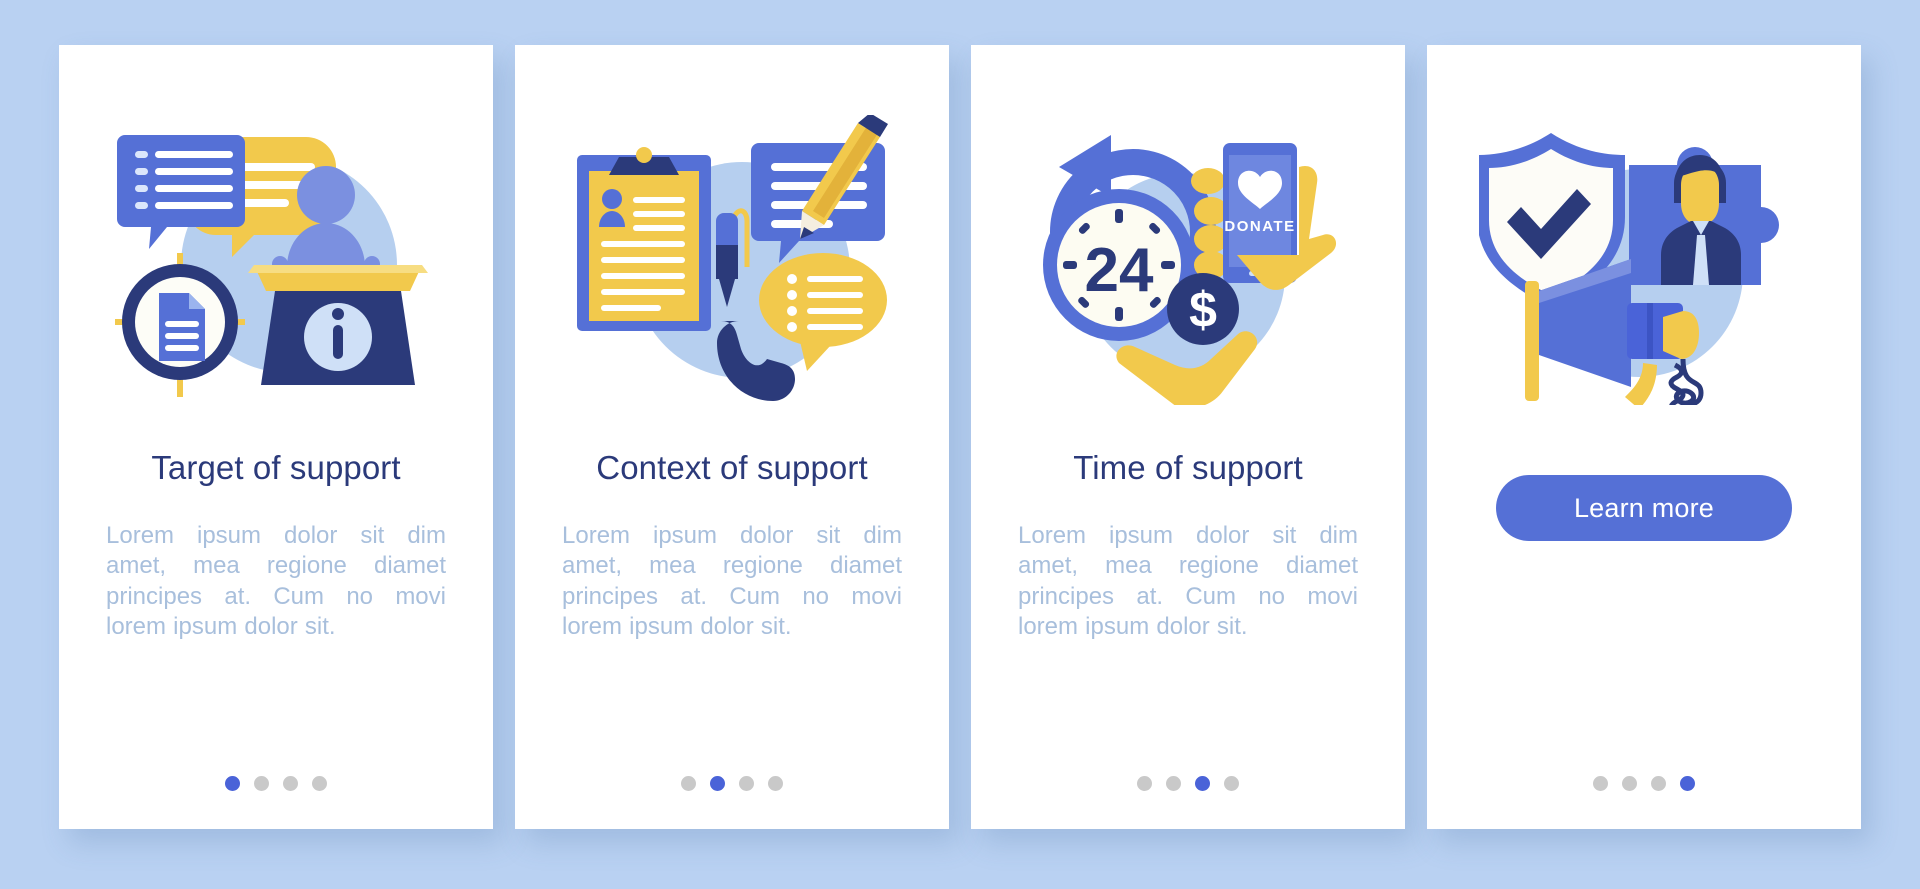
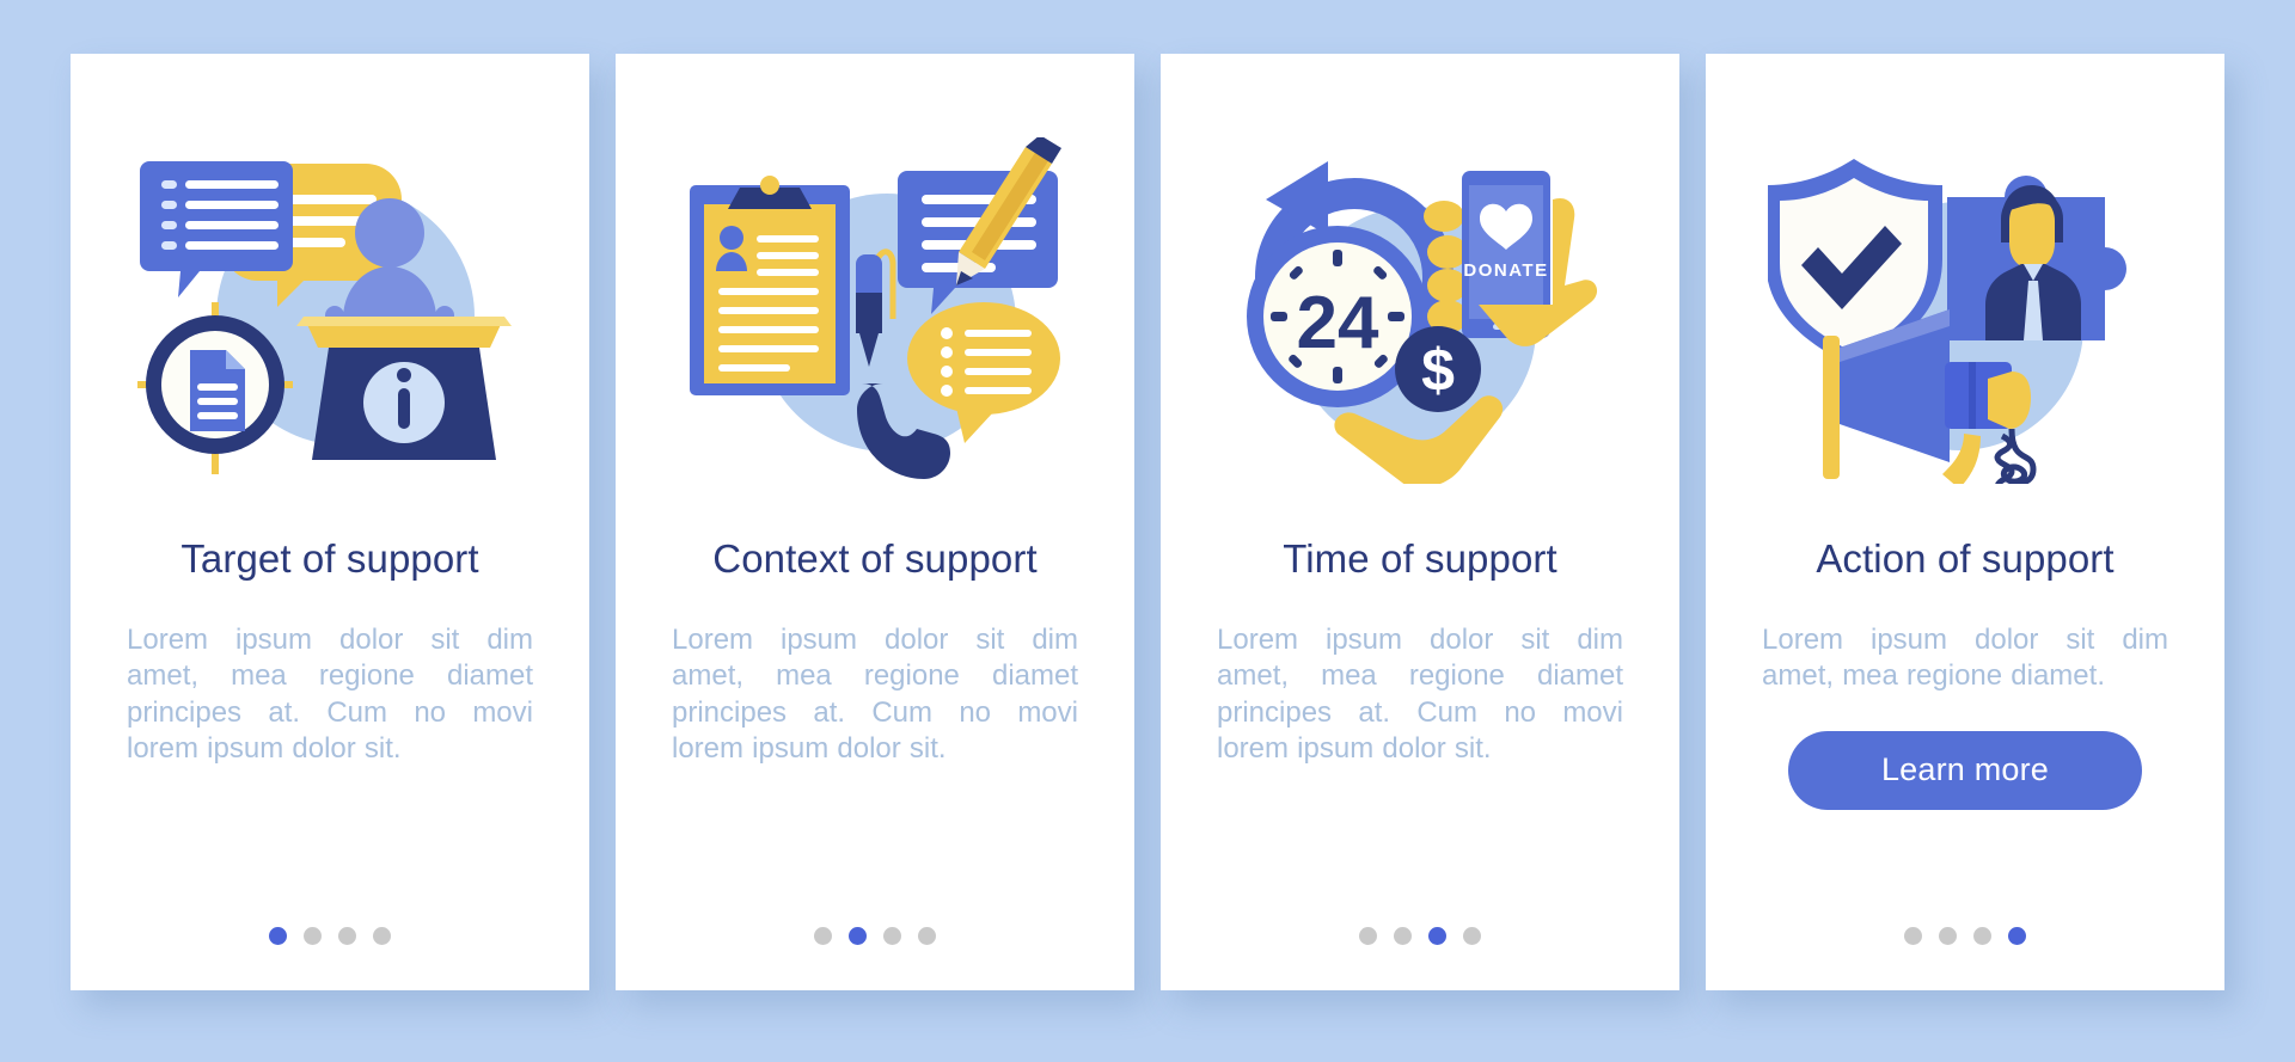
  Target of support
  Lorem ipsum dolor sit dim amet, mea regione diamet principes at. Cum no movi lorem ipsum dolor sit.
  Context of support
  Lorem ipsum dolor sit dim amet, mea regione diamet principes at. Cum no movi lorem ipsum dolor sit.
  24
  DONATE
  $
  Time of support
  Lorem ipsum dolor sit dim amet, mea regione diamet principes at. Cum no movi lorem ipsum dolor sit.
+ Action of support
+ Lorem ipsum dolor sit dim amet, mea regione diamet.
  Learn more
